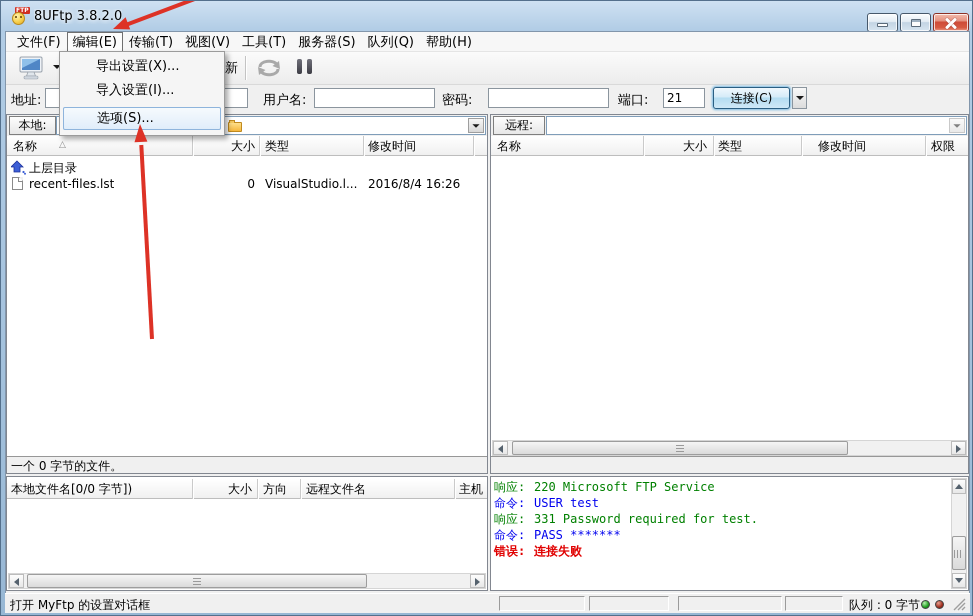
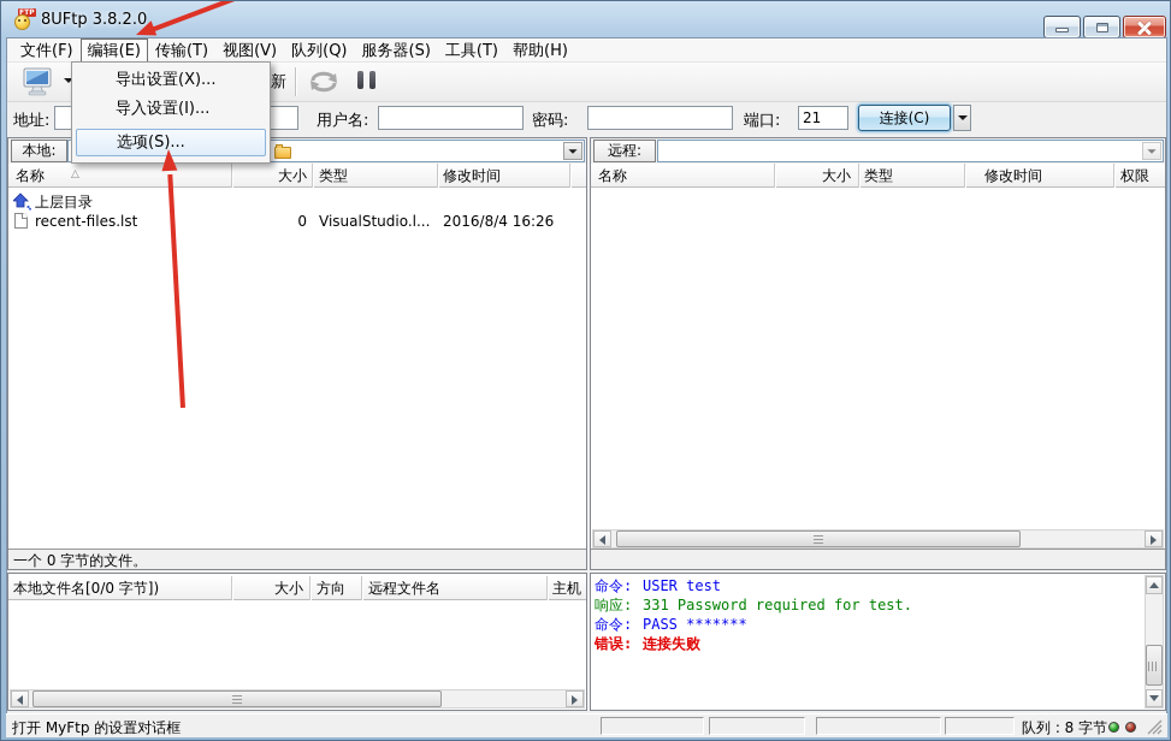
  8UFtp 3.8.2.0
  文件(F)
  编辑(E)
  传输(T)
  视图(V)
- 工具(T)
+ 队列(Q)
  服务器(S)
- 队列(Q)
+ 工具(T)
  帮助(H)
  新
  地址:
  用户名:
  密码:
  端口:
  21
  连接(C)
  本地:
  名称
  △
  大小
  类型
  修改时间
  上层目录
  recent-files.lst
  0
  VisualStudio.l...
  2016/8/4 16:26
  一个 0 字节的文件。
  远程:
  名称
  大小
  类型
  修改时间
  权限
  本地文件名[0/0 字节])
  大小
  方向
  远程文件名
  主机
- 响应: 220 Microsoft FTP Service
  命令: USER test
  响应: 331 Password required for test.
  命令: PASS *******
  错误: 连接失败
  打开 MyFtp 的设置对话框
- 队列 : 0 字节
+ 队列 : 8 字节
  导出设置(X)...
  导入设置(I)...
  选项(S)...
